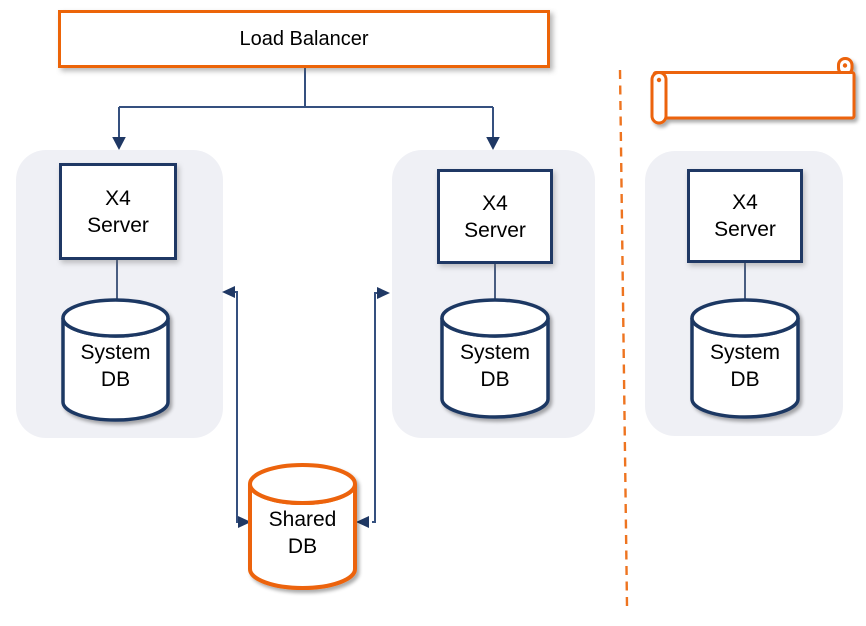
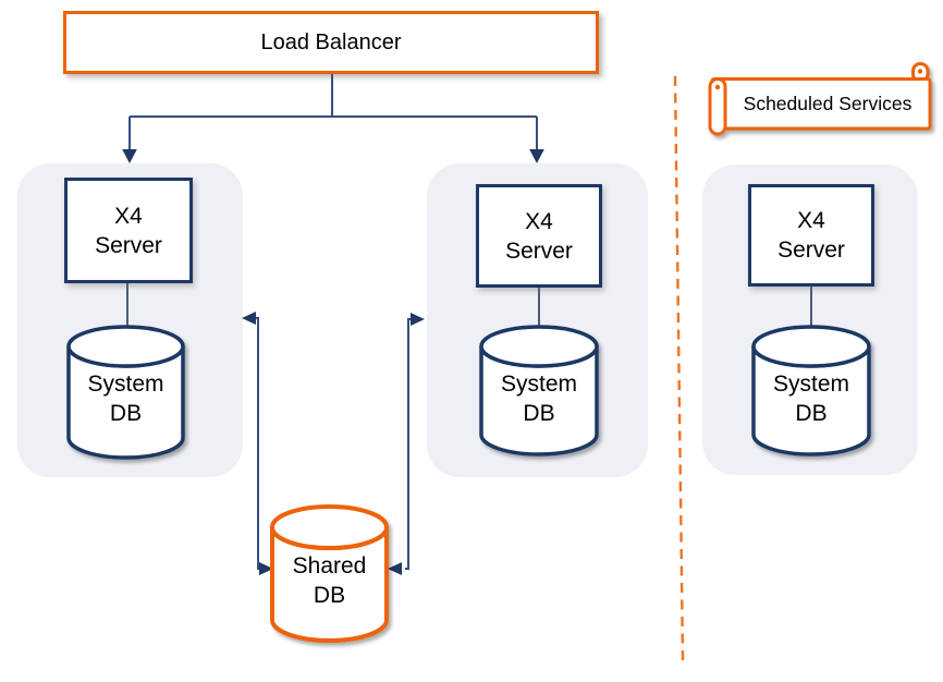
  Load Balancer
  X4
  Server
  X4
  Server
  X4
  Server
  System
  DB
  System
  DB
  System
  DB
  Shared
  DB
+ Scheduled Services
